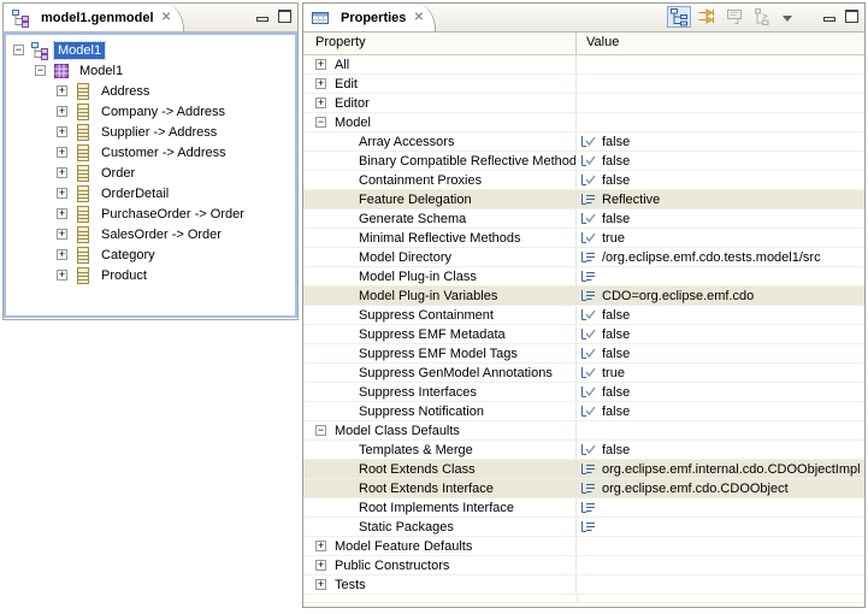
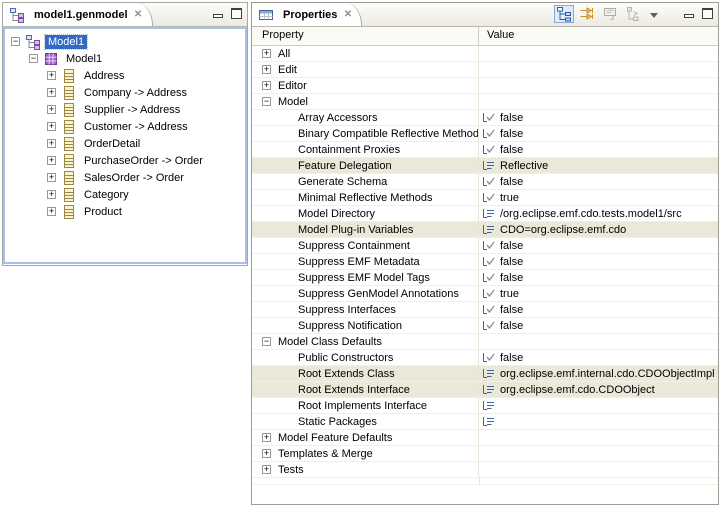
  model1.genmodel
  Model1
  Model1
  Address
  Company -> Address
  Supplier -> Address
  Customer -> Address
- Order
  OrderDetail
  PurchaseOrder -> Order
  SalesOrder -> Order
  Category
  Product
  Properties
  Property
  Value
  All
  Edit
  Editor
  Model
  Array Accessors
  false
  Binary Compatible Reflective Method
  false
  Containment Proxies
  false
  Feature Delegation
  Reflective
  Generate Schema
  false
  Minimal Reflective Methods
  true
  Model Directory
  /org.eclipse.emf.cdo.tests.model1/src
- Model Plug-in Class
  Model Plug-in Variables
  CDO=org.eclipse.emf.cdo
  Suppress Containment
  false
  Suppress EMF Metadata
  false
  Suppress EMF Model Tags
  false
  Suppress GenModel Annotations
  true
  Suppress Interfaces
  false
  Suppress Notification
  false
  Model Class Defaults
- Templates & Merge
+ Public Constructors
  false
  Root Extends Class
  org.eclipse.emf.internal.cdo.CDOObjectImpl
  Root Extends Interface
  org.eclipse.emf.cdo.CDOObject
  Root Implements Interface
  Static Packages
  Model Feature Defaults
- Public Constructors
+ Templates & Merge
  Tests
